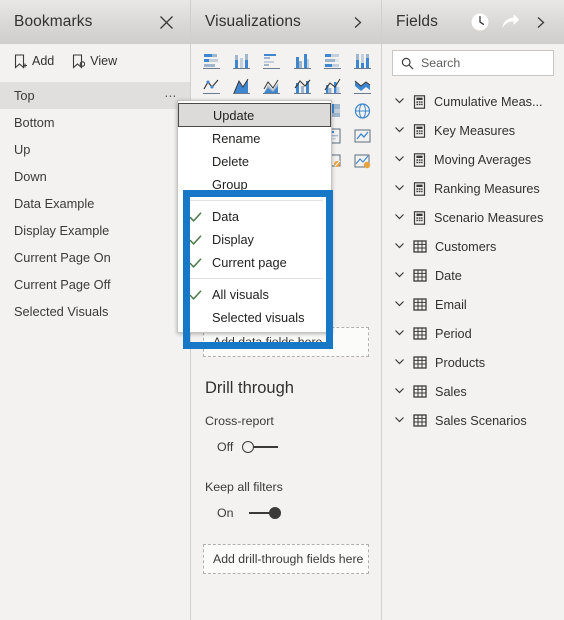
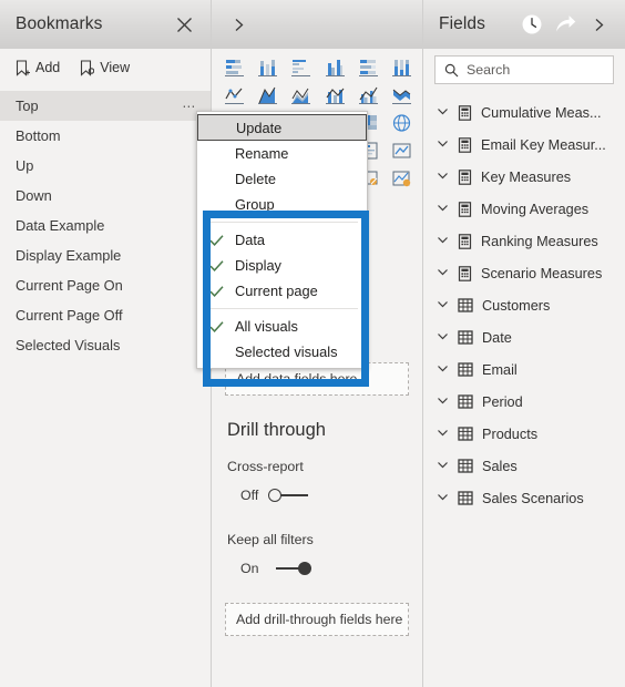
  Bookmarks
  Add
  View
  Top
  ⋯
  Bottom
  Up
  Down
  Data Example
  Display Example
  Current Page On
  Current Page Off
  Selected Visuals
- Visualizations
  Add data fields here
  Drill through
  Cross-report
  Off
  Keep all filters
  On
  Add drill-through fields here
  Fields
  Search
  Cumulative Meas...
+ Email Key Measur...
  Key Measures
  Moving Averages
  Ranking Measures
  Scenario Measures
  Customers
  Date
  Email
  Period
  Products
  Sales
  Sales Scenarios
  Update
  Rename
  Delete
  Group
  Data
  Display
  Current page
  All visuals
  Selected visuals
